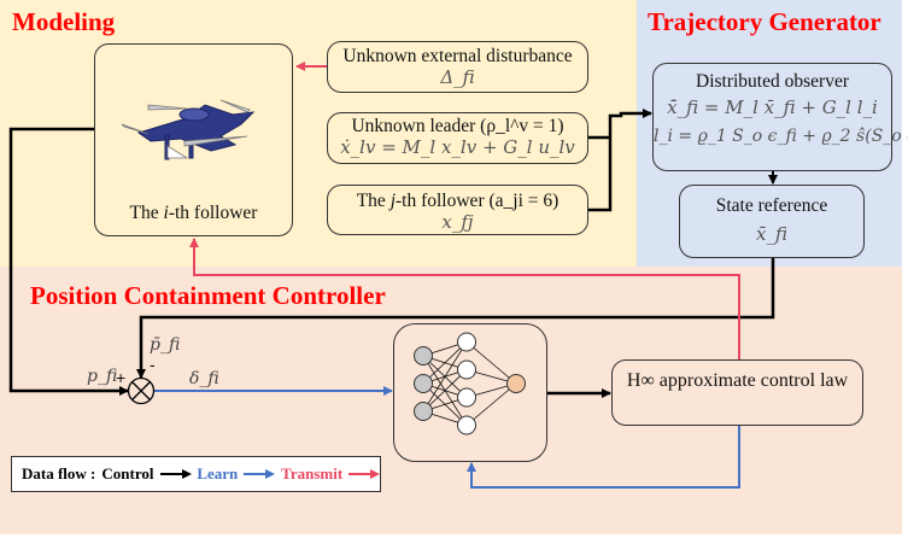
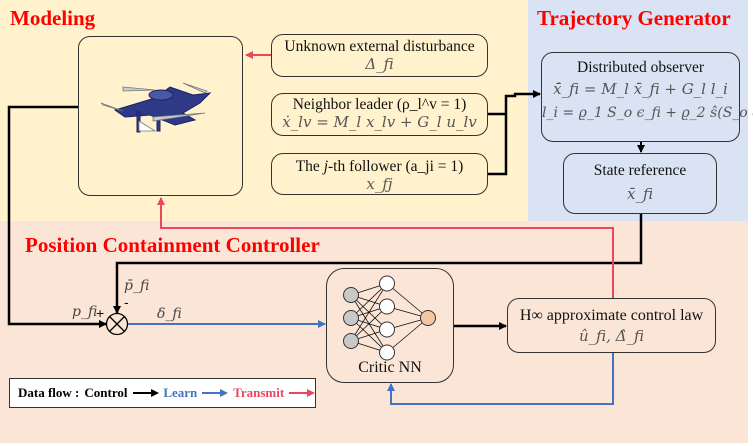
  Modeling
  Trajectory Generator
  Position Containment Controller
- The i-th follower
  Unknown external disturbance
  Δ_fi
- Unknown leader (ρ_l^v = 1)
+ Neighbor leader (ρ_l^v = 1)
  ẋ_lv = M_l x_lv + G_l u_lv
- The j-th follower (a_ji = 6)
+ The j-th follower (a_ji = 1)
  x_fj
  Distributed observer
  x̄̇_fi = M_l x̄_fi + G_l l_i
  l_i = ϱ_1 S_o ϵ_fi + ϱ_2 ŝ(S_o
  State reference
  x̄_fi
+ Critic NN
  H∞ approximate control law
+ û_fi, Δ̂_fi
  p_fi
  +
  p̄_fi
  -
  δ_fi
  Data flow :
  Control
  Learn
  Transmit
